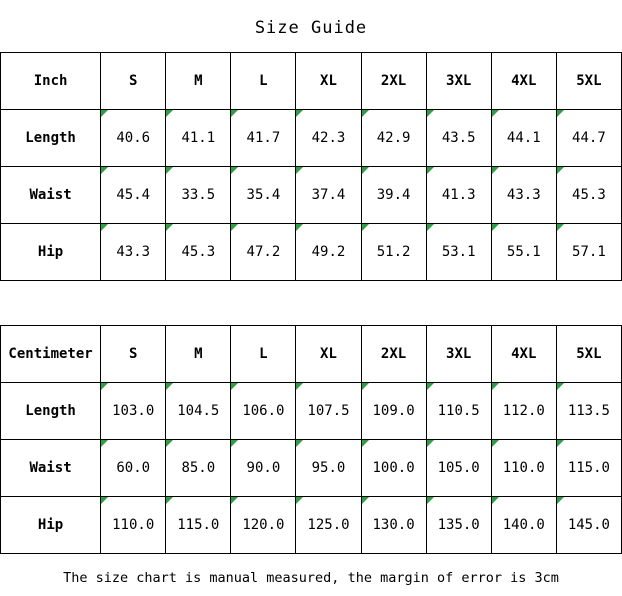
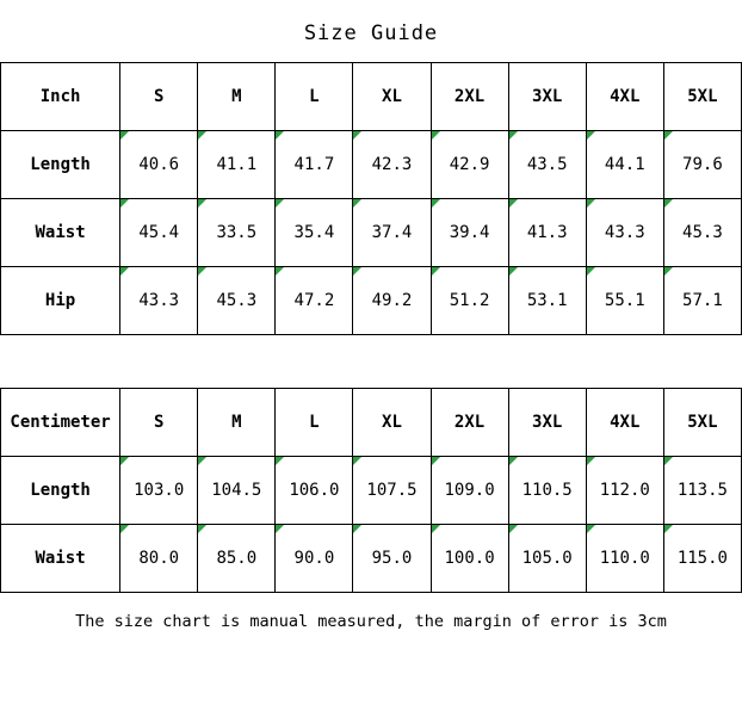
  Size Guide
  Inch	S	M	L	XL	2XL	3XL	4XL	5XL
- Length	40.6	41.1	41.7	42.3	42.9	43.5	44.1	44.7
+ Length	40.6	41.1	41.7	42.3	42.9	43.5	44.1	79.6
  Waist	45.4	33.5	35.4	37.4	39.4	41.3	43.3	45.3
  Hip	43.3	45.3	47.2	49.2	51.2	53.1	55.1	57.1
  Centimeter	S	M	L	XL	2XL	3XL	4XL	5XL
  Length	103.0	104.5	106.0	107.5	109.0	110.5	112.0	113.5
- Waist	60.0	85.0	90.0	95.0	100.0	105.0	110.0	115.0
+ Waist	80.0	85.0	90.0	95.0	100.0	105.0	110.0	115.0
- Hip	110.0	115.0	120.0	125.0	130.0	135.0	140.0	145.0
  The size chart is manual measured, the margin of error is 3cm
